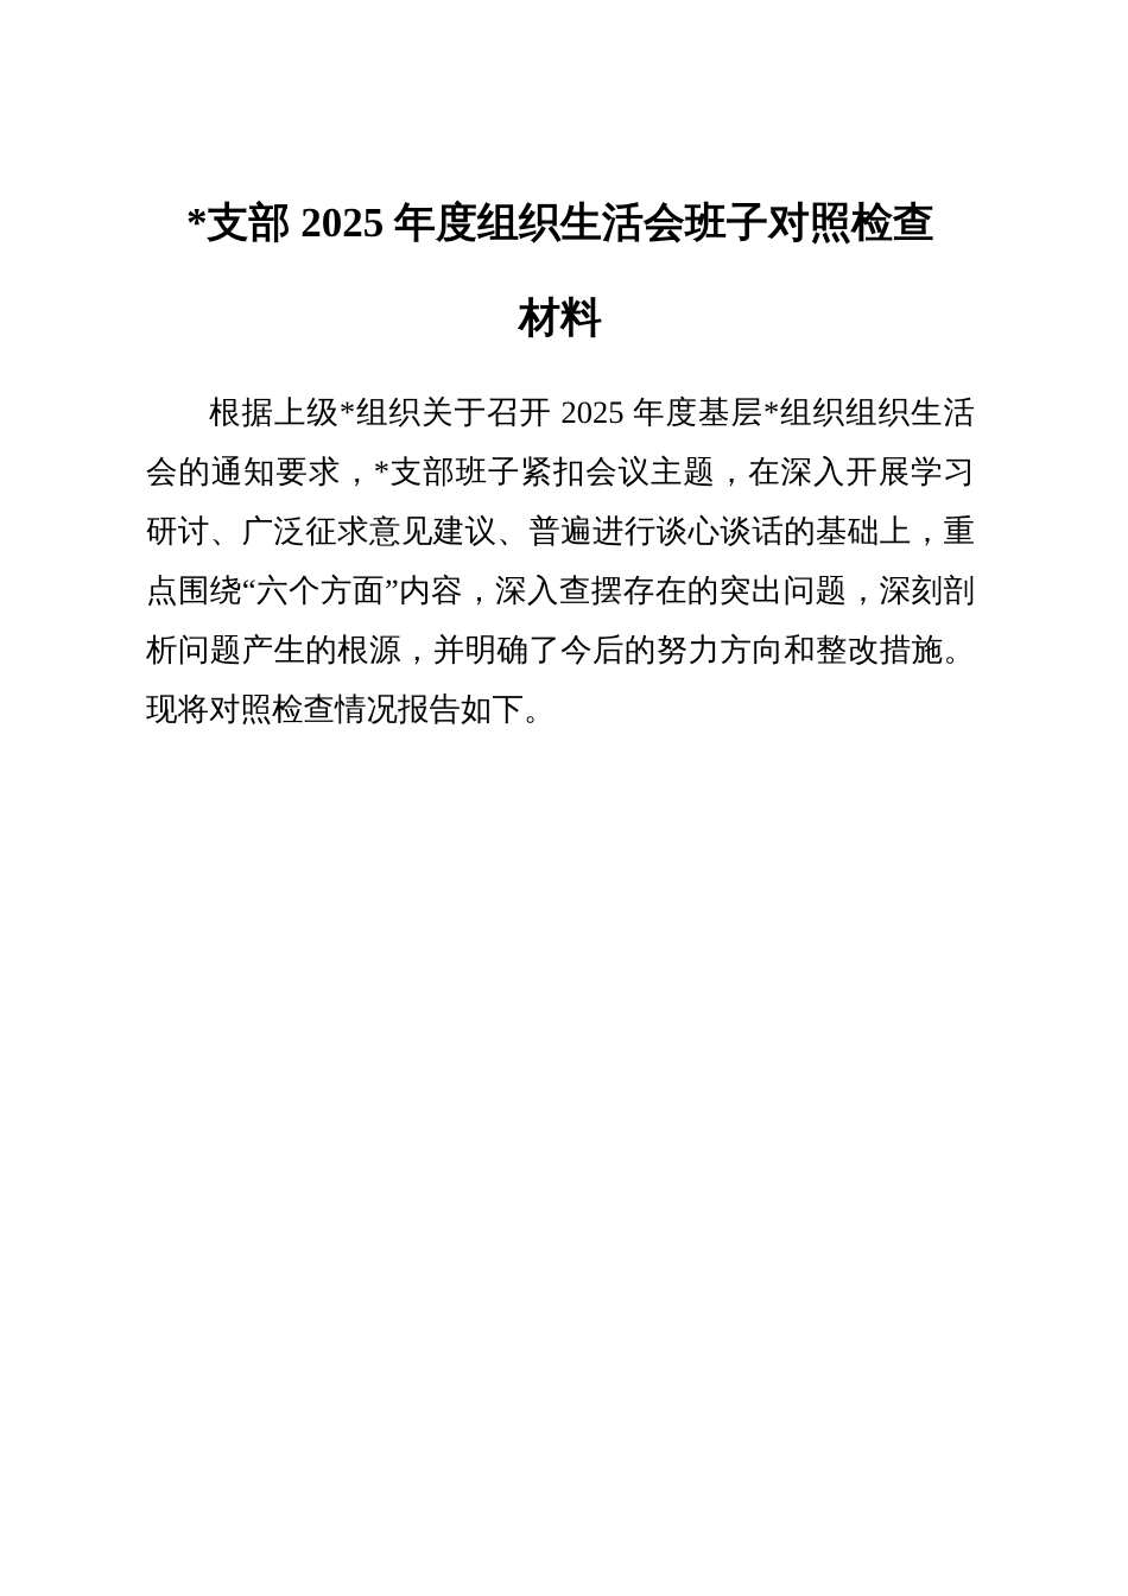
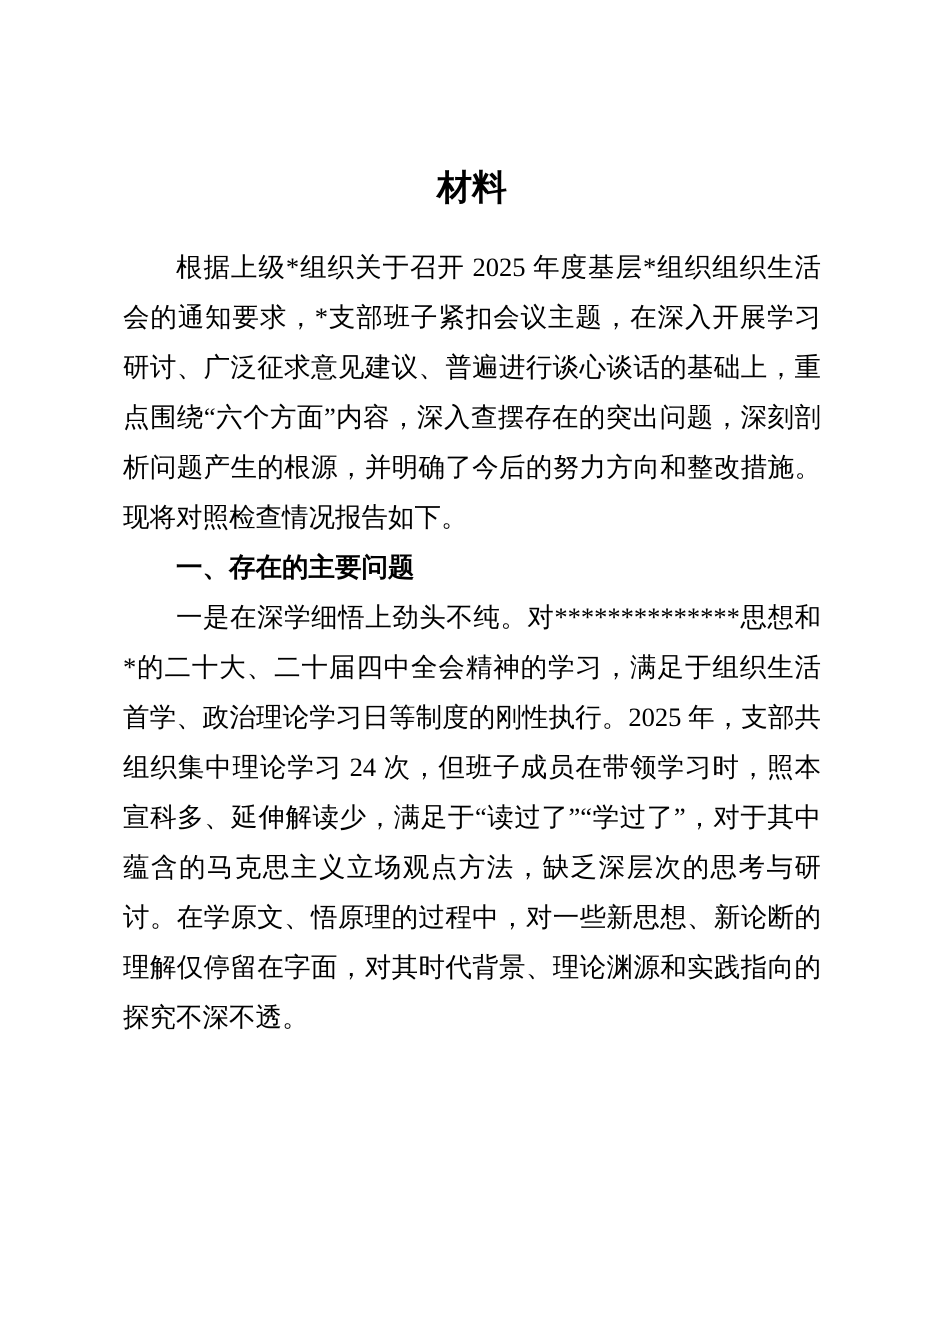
- *支部 2025 年度组织生活会班子对照检查
  材料
  根据上级*组织关于召开 2025 年度基层*组织组织生活会的通知要求，*支部班子紧扣会议主题，在深入开展学习研讨、广泛征求意见建议、普遍进行谈心谈话的基础上，重点围绕“六个方面”内容，深入查摆存在的突出问题，深刻剖析问题产生的根源，并明确了今后的努力方向和整改措施。现将对照检查情况报告如下。
+ 一、存在的主要问题
+ 一是在深学细悟上劲头不纯。对**************思想和*的二十大、二十届四中全会精神的学习，满足于组织生活首学、政治理论学习日等制度的刚性执行。2025 年，支部共组织集中理论学习 24 次，但班子成员在带领学习时，照本宣科多、延伸解读少，满足于“读过了”“学过了”，对于其中蕴含的马克思主义立场观点方法，缺乏深层次的思考与研讨。在学原文、悟原理的过程中，对一些新思想、新论断的理解仅停留在字面，对其时代背景、理论渊源和实践指向的探究不深不透。
